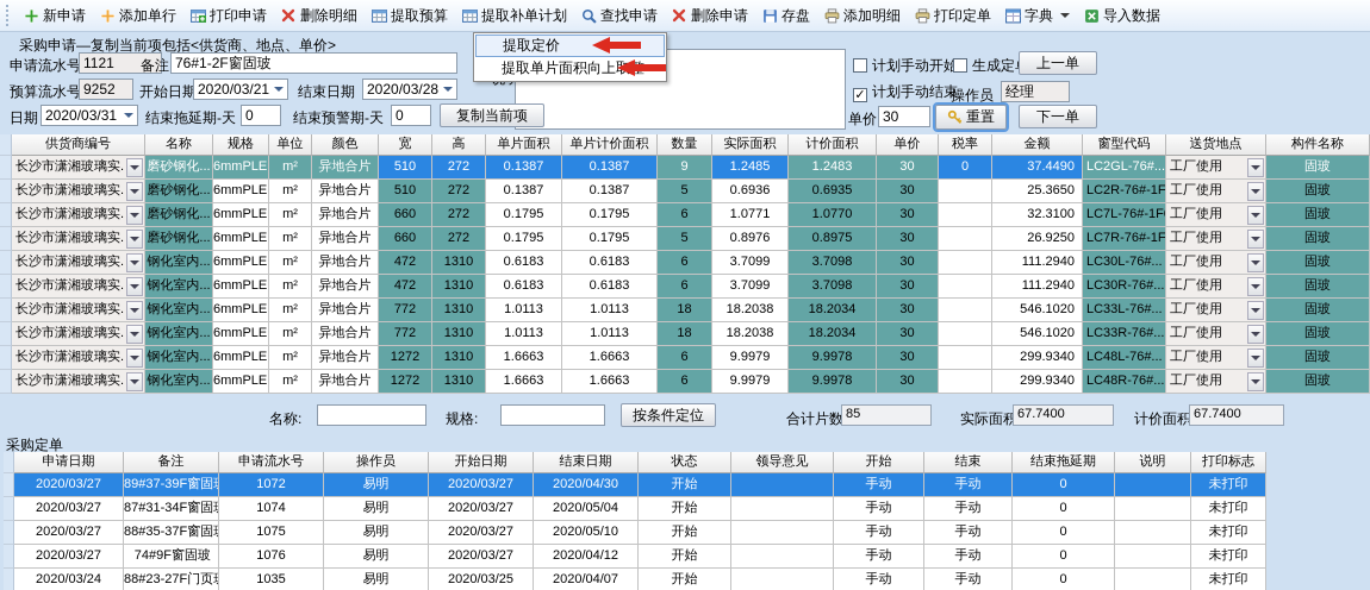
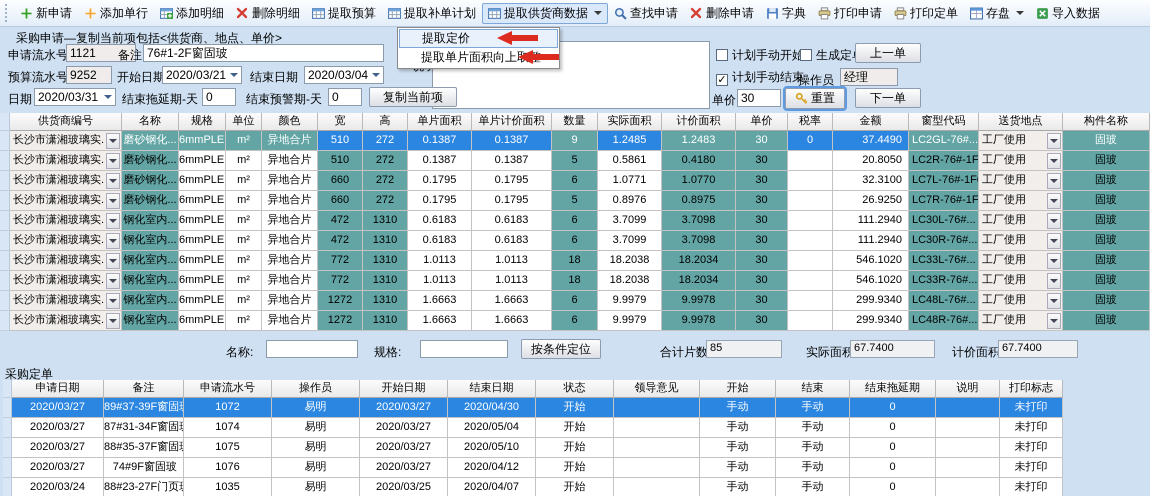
  新申请
  添加单行
- 打印申请
+ 添加明细
  删除明细
  提取预算
  提取补单计划
+ 提取供货商数据
  查找申请
  删除申请
- 存盘
+ 字典
- 添加明细
+ 打印申请
  打印定单
- 字典
+ 存盘
  导入数据
  采购申请—复制当前项包括<供货商、地点、单价>
  申请流水号
  1121
  备注
  76#1-2F窗固玻
  预算流水号
  9252
  开始日期
  2020/03/21
  结束日期
- 2020/03/28
+ 2020/03/04
  日期
  2020/03/31
  结束拖延期-天
  0
  结束预警期-天
  0
  复制当前项
  计划手动开始
  生成定
  上一单
  ✓ 计划手动结束
  操作员
  经理
  单价
  30
  重置
  下一单
  提取定价
  提取单片面积向上取
  供货商编号
  名称
  规格
  单位
  颜色
  宽
  高
  单片面积
  单片计价面积
  数量
  实际面积
  计价面积
  单价
  税率
  金额
  窗型代码
  送货地点
  构件名称
  长沙市潇湘玻璃实.
  磨砂钢化...
  m²
  异地合片
  510
  272
  0.1387
  0.1387
  9
  1.2485
  1.2483
  30
  0
  37.4490
  LC2GL-76#...
  工厂使用
  固玻
  长沙市潇湘玻璃实.
  磨砂钢化...
  m²
  异地合片
  510
  272
  0.1387
  0.1387
  5
- 0.6936
+ 0.5861
- 0.6935
+ 0.4180
  30
- 25.3650
+ 20.8050
  LC2R-76#-1F
  工厂使用
  固玻
  长沙市潇湘玻璃实.
  磨砂钢化...
  m²
  异地合片
  660
  272
  0.1795
  0.1795
  6
  1.0771
  1.0770
  30
  32.3100
  LC7L-76#-1F
  工厂使用
  固玻
  长沙市潇湘玻璃实.
  磨砂钢化...
  m²
  异地合片
  660
  272
  0.1795
  0.1795
  5
  0.8976
  0.8975
  30
  26.9250
  LC7R-76#-1F
  工厂使用
  固玻
  长沙市潇湘玻璃实.
  钢化室内...
  m²
  异地合片
  472
  1310
  0.6183
  0.6183
  6
  3.7099
  3.7098
  30
  111.2940
  LC30L-76#...
  工厂使用
  固玻
  长沙市潇湘玻璃实.
  钢化室内...
  m²
  异地合片
  472
  1310
  0.6183
  0.6183
  6
  3.7099
  3.7098
  30
  111.2940
  LC30R-76#...
  工厂使用
  固玻
  长沙市潇湘玻璃实.
  钢化室内...
  m²
  异地合片
  772
  1310
  1.0113
  1.0113
  18
  18.2038
  18.2034
  30
  546.1020
  LC33L-76#...
  工厂使用
  固玻
  长沙市潇湘玻璃实.
  钢化室内...
  m²
  异地合片
  772
  1310
  1.0113
  1.0113
  18
  18.2038
  18.2034
  30
  546.1020
  LC33R-76#...
  工厂使用
  固玻
  长沙市潇湘玻璃实.
  钢化室内...
  m²
  异地合片
  1272
  1310
  1.6663
  1.6663
  6
  9.9979
  9.9978
  30
  299.9340
  LC48L-76#...
  工厂使用
  固玻
  长沙市潇湘玻璃实.
  钢化室内...
  m²
  异地合片
  1272
  1310
  1.6663
  1.6663
  6
  9.9979
  9.9978
  30
  299.9340
  LC48R-76#...
  工厂使用
  固玻
  名称:
  规格:
  按条件定位
  合计片数
  85
  实际面积
  67.7400
  计价面积
  67.7400
  采购定单
  申请日期
  备注
  申请流水号
  操作员
  开始日期
  结束日期
  状态
  领导意见
  开始
  结束
  结束拖延期
  说明
  打印标志
  2020/03/27
  89#37-39F窗固
  1072
  易明
  2020/03/27
  2020/04/30
  开始
  手动
  手动
  0
  未打印
  2020/03/27
  87#31-34F窗固
  1074
  易明
  2020/03/27
  2020/05/04
  开始
  手动
  手动
  0
  未打印
  2020/03/27
  88#35-37F窗固
  1075
  易明
  2020/03/27
  2020/05/10
  开始
  手动
  手动
  0
  未打印
  2020/03/27
  74#9F窗固玻
  1076
  易明
  2020/03/27
  2020/04/12
  开始
  手动
  手动
  0
  未打印
  2020/03/24
  88#23-27F门页
  1035
  易明
  2020/03/25
  2020/04/07
  开始
  手动
  手动
  0
  未打印
